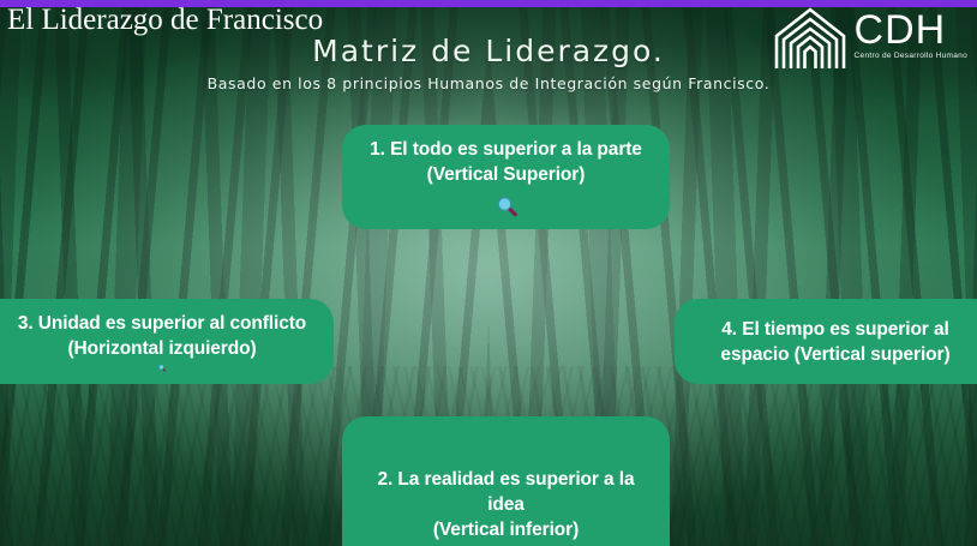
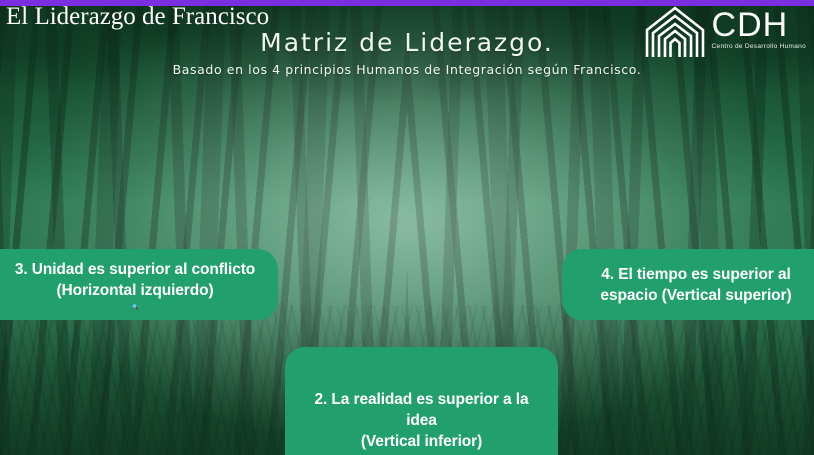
  El Liderazgo de Francisco
  CDH
  Matriz de Liderazgo.
- Basado en los 8 principios Humanos de Integración según Francisco.
+ Basado en los 4 principios Humanos de Integración según Francisco.
- 1. El todo es superior a la parte
- (Vertical Superior)
  3. Unidad es superior al conflicto
  (Horizontal izquierdo)
  4. El tiempo es superior al
  espacio (Vertical superior)
  2. La realidad es superior a la idea
  (Vertical inferior)
